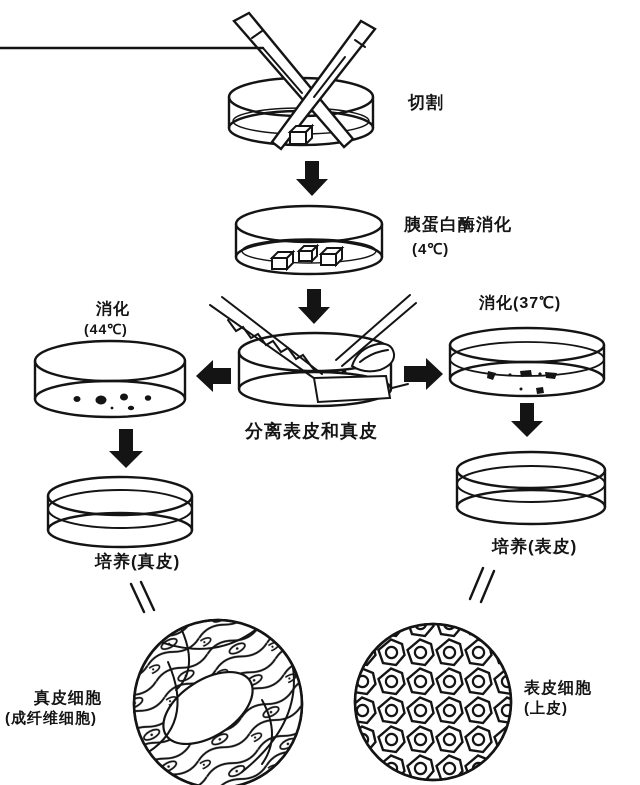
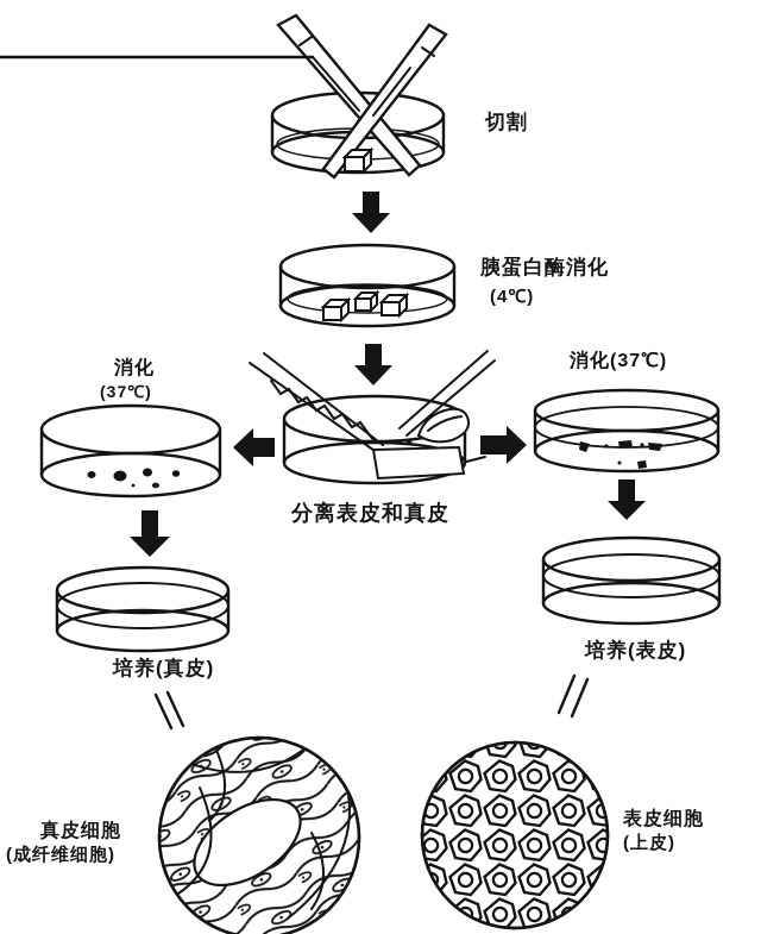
  切割
  胰蛋白酶消化
  (4℃)
  消化
- (44℃)
+ (37℃)
  消化(37℃)
  分离表皮和真皮
  培养(真皮)
  培养(表皮)
  真皮细胞
  (成纤维细胞)
  表皮细胞
  (上皮)
